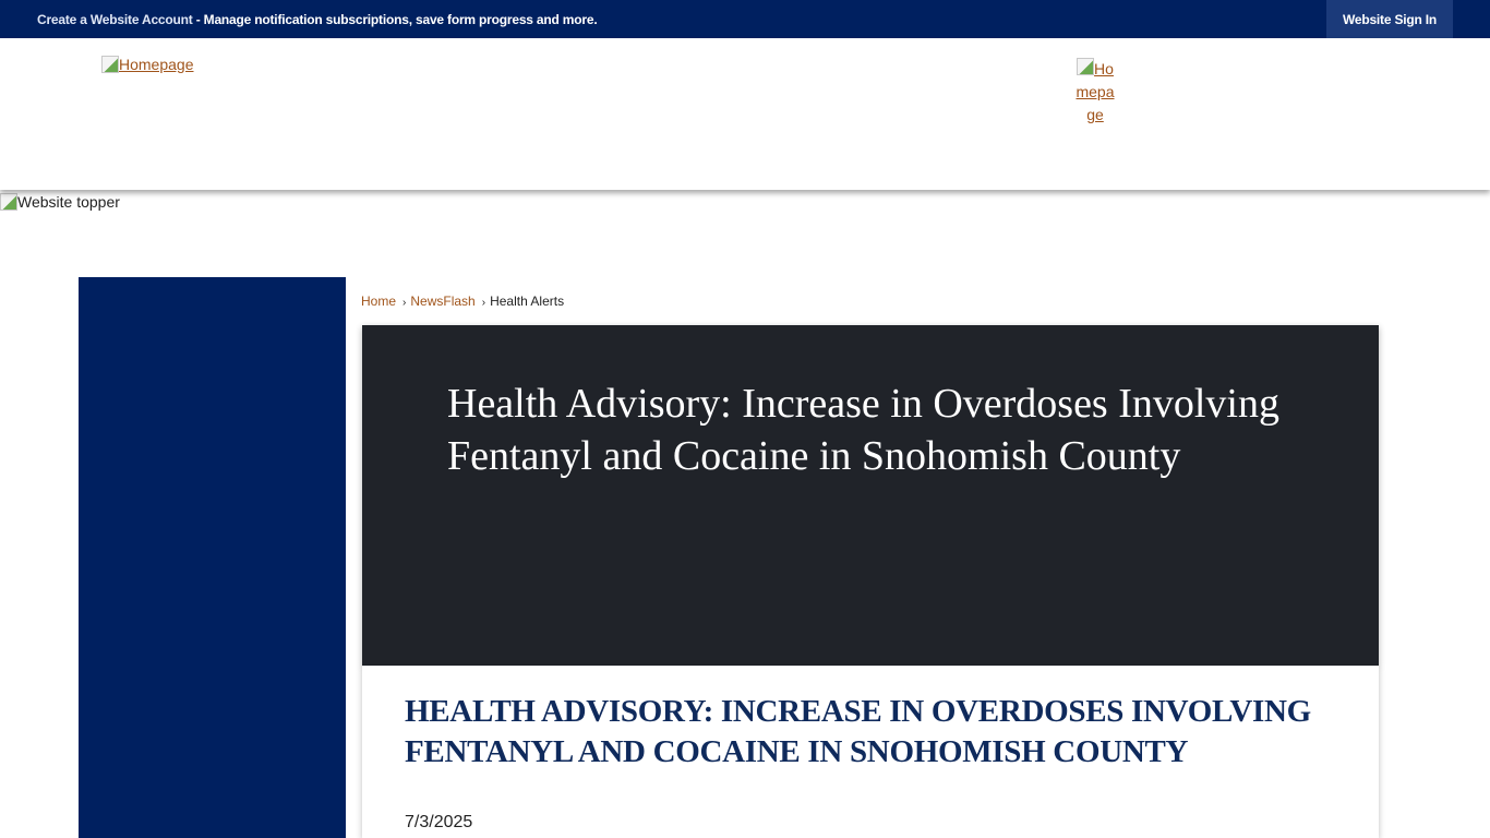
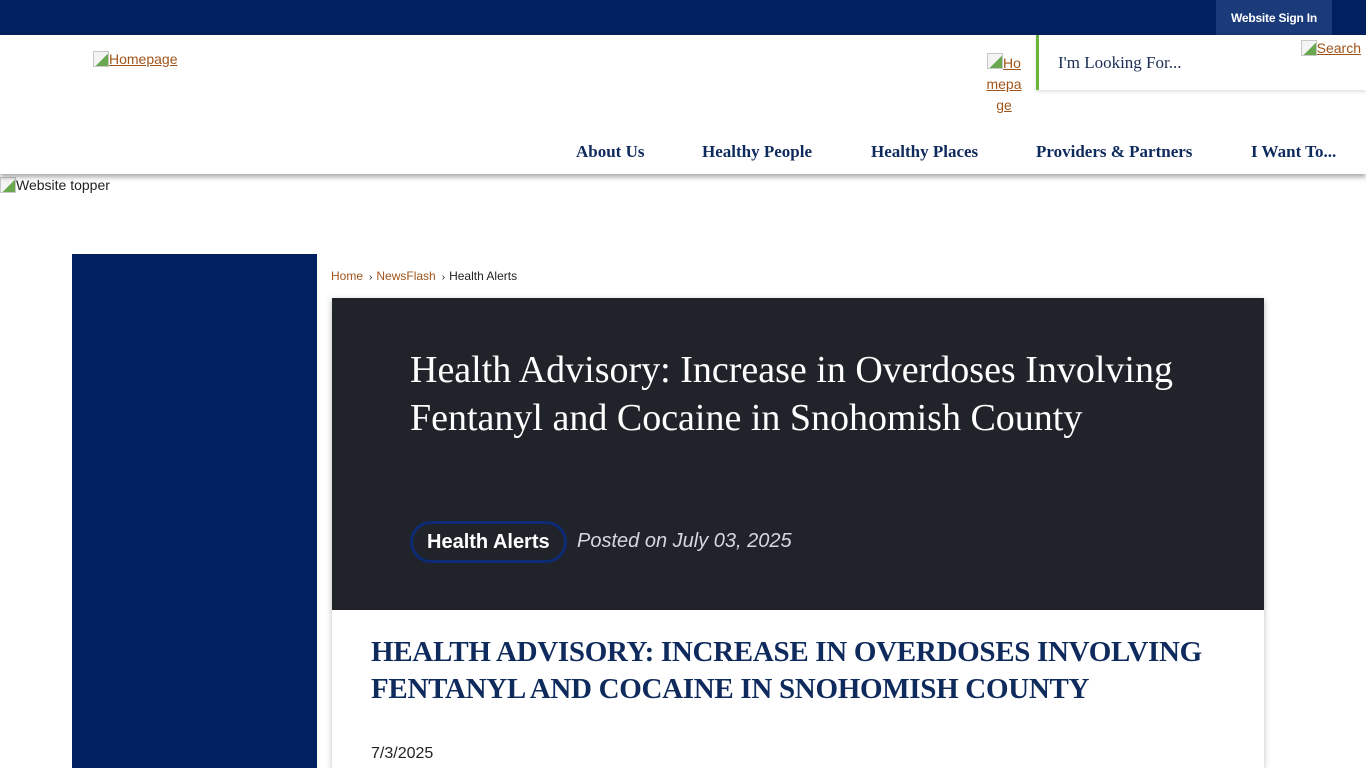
- Create a Website Account - Manage notification subscriptions, save form progress and more.
  Website Sign In
  Homepage
  Homepage
+ I'm Looking For...
+ Search
+ About Us
+ Healthy People
+ Healthy Places
+ Providers & Partners
+ I Want To...
  Website topper
  Home › NewsFlash › Health Alerts
  Health Advisory: Increase in Overdoses Involving Fentanyl and Cocaine in Snohomish County
+ Health Alerts
+ Posted on July 03, 2025
  HEALTH ADVISORY: INCREASE IN OVERDOSES INVOLVING FENTANYL AND COCAINE IN SNOHOMISH COUNTY
  7/3/2025
